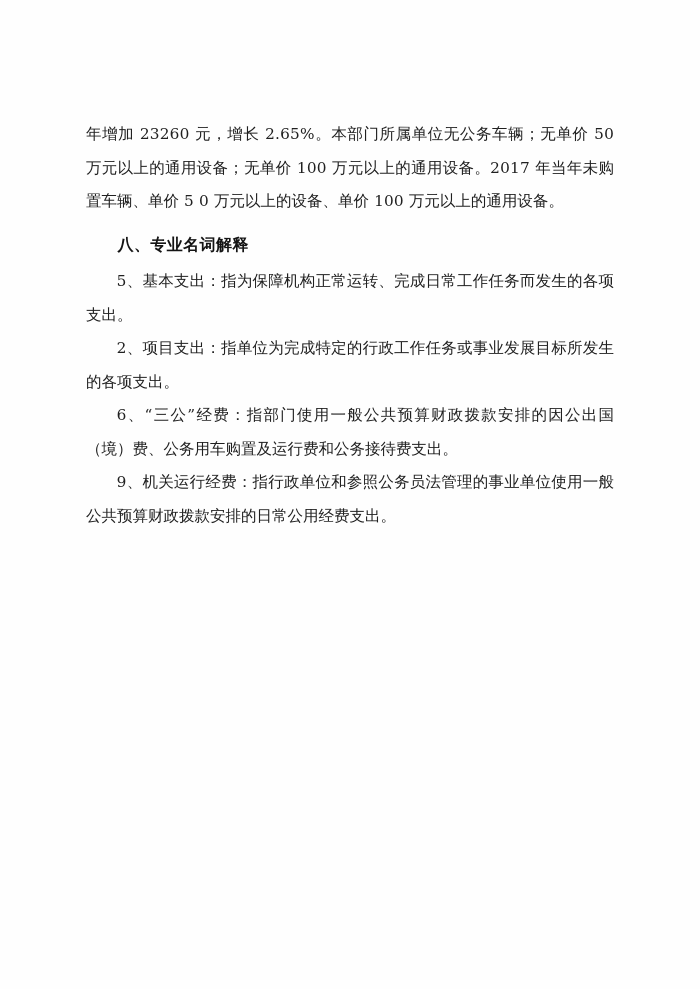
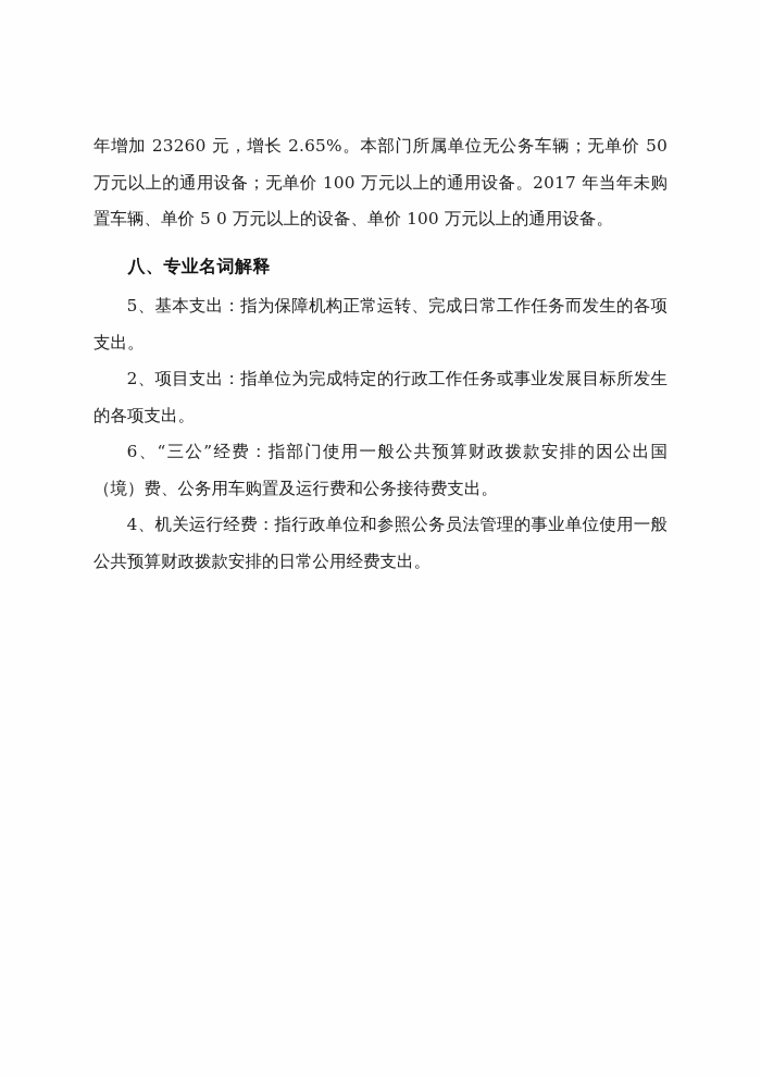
  年增加 23260 元，增长 2.65%。本部门所属单位无公务车辆；无单价 50 万元以上的通用设备；无单价 100 万元以上的通用设备。2017 年当年未购置车辆、单价 5 0 万元以上的设备、单价 100 万元以上的通用设备。
  八、专业名词解释
  5、基本支出：指为保障机构正常运转、完成日常工作任务而发生的各项支出。
  2、项目支出：指单位为完成特定的行政工作任务或事业发展目标所发生的各项支出。
  6、“三公”经费：指部门使用一般公共预算财政拨款安排的因公出国（境）费、公务用车购置及运行费和公务接待费支出。
- 9、机关运行经费：指行政单位和参照公务员法管理的事业单位使用一般公共预算财政拨款安排的日常公用经费支出。
+ 4、机关运行经费：指行政单位和参照公务员法管理的事业单位使用一般公共预算财政拨款安排的日常公用经费支出。
